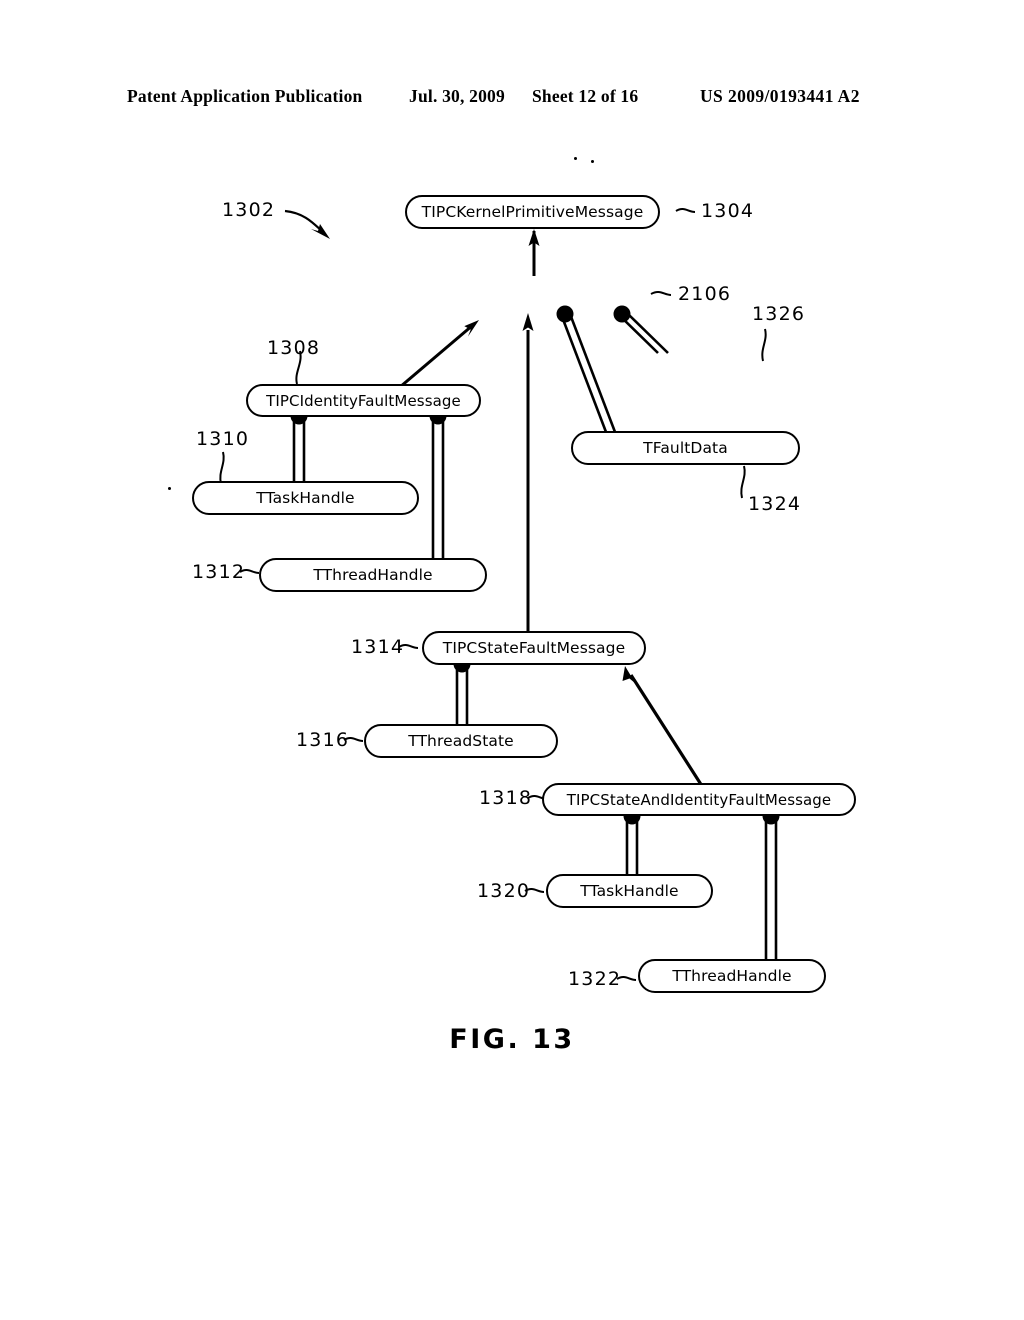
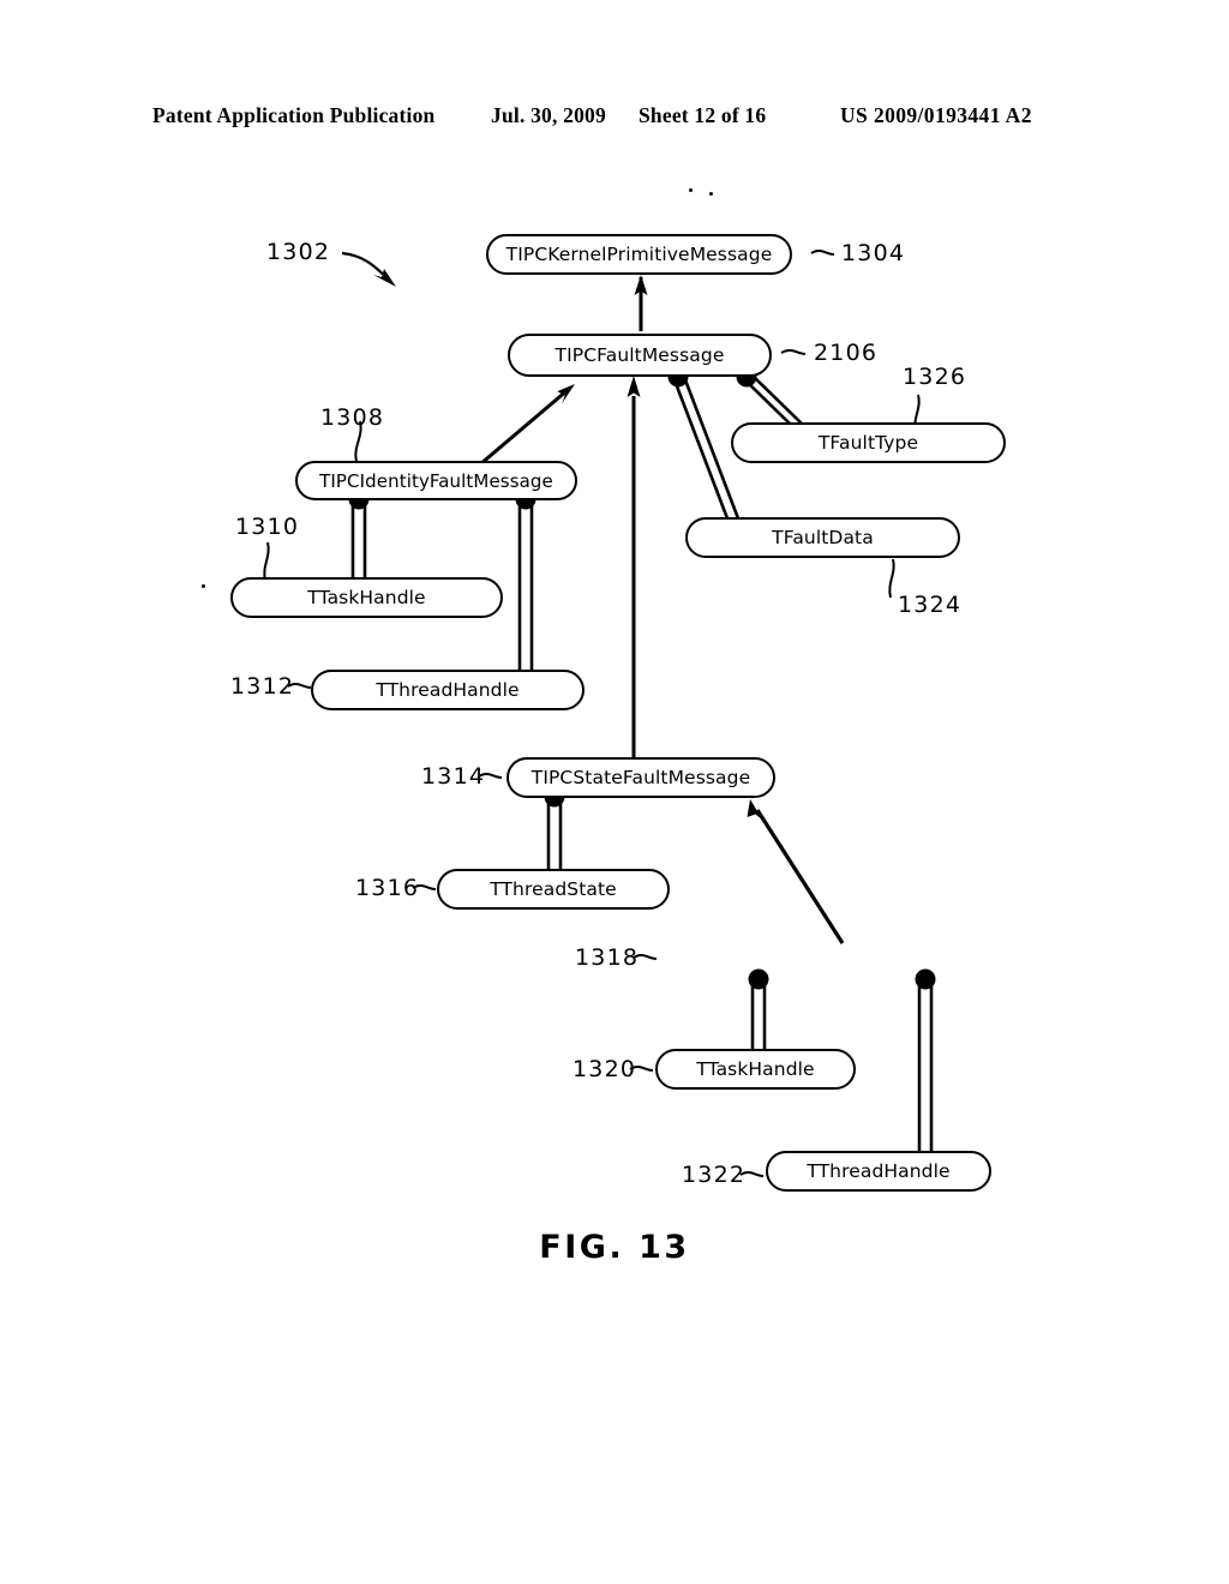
  Patent Application Publication
  Jul. 30, 2009
  Sheet 12 of 16
  US 2009/0193441 A2
  TIPCKernelPrimitiveMessage
+ TIPCFaultMessage
  TIPCIdentityFaultMessage
  TTaskHandle
  TThreadHandle
  TIPCStateFaultMessage
  TThreadState
- TIPCStateAndIdentityFaultMessage
  TTaskHandle
  TThreadHandle
  TFaultData
+ TFaultType
  1302
  1304
  2106
  1308
  1310
  1312
  1314
  1316
  1318
  1320
  1322
  1324
  1326
  FIG. 13
